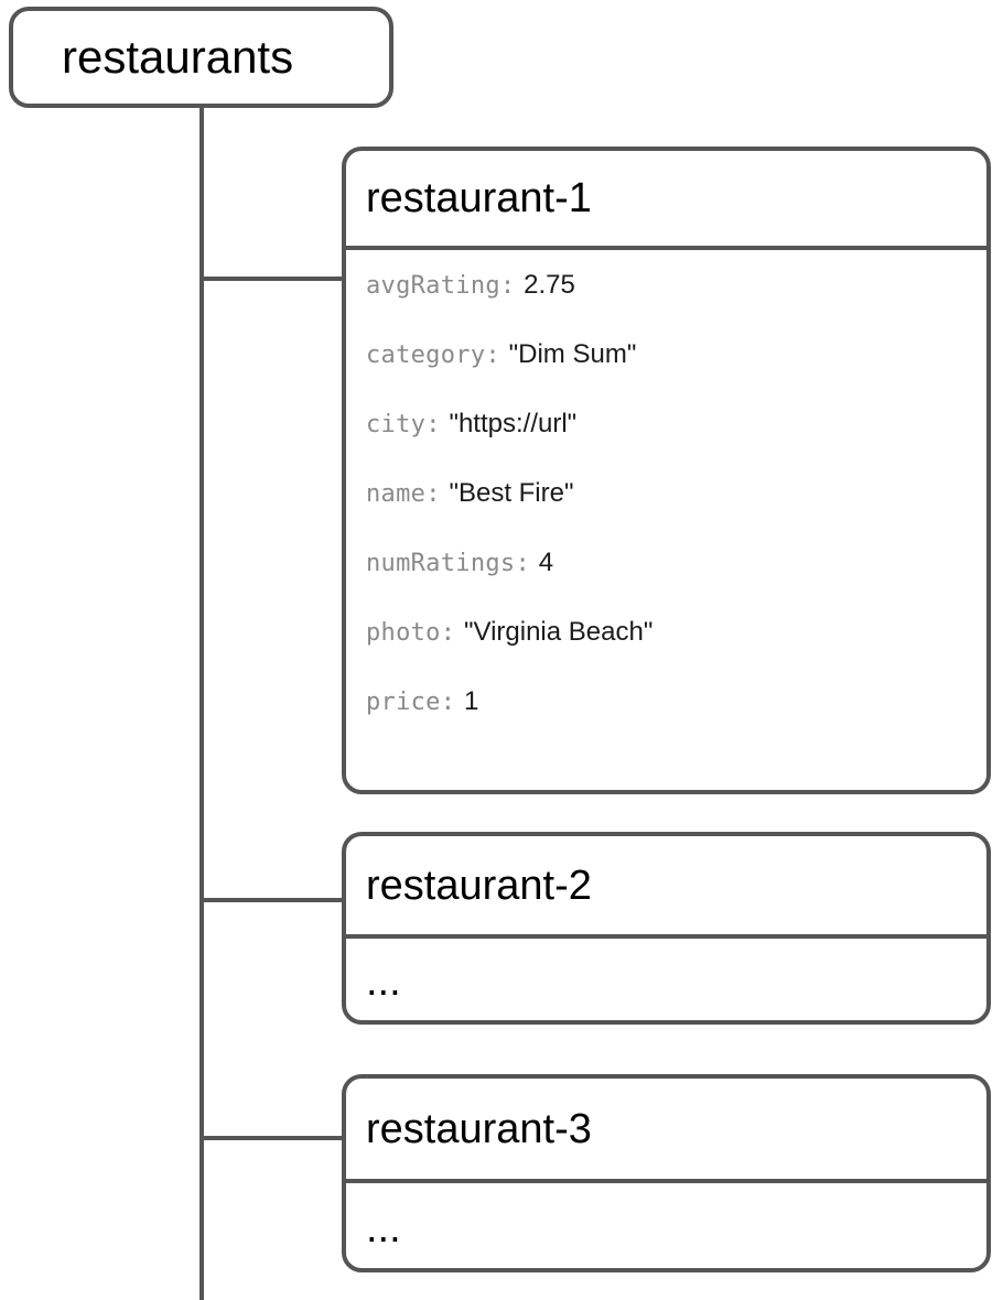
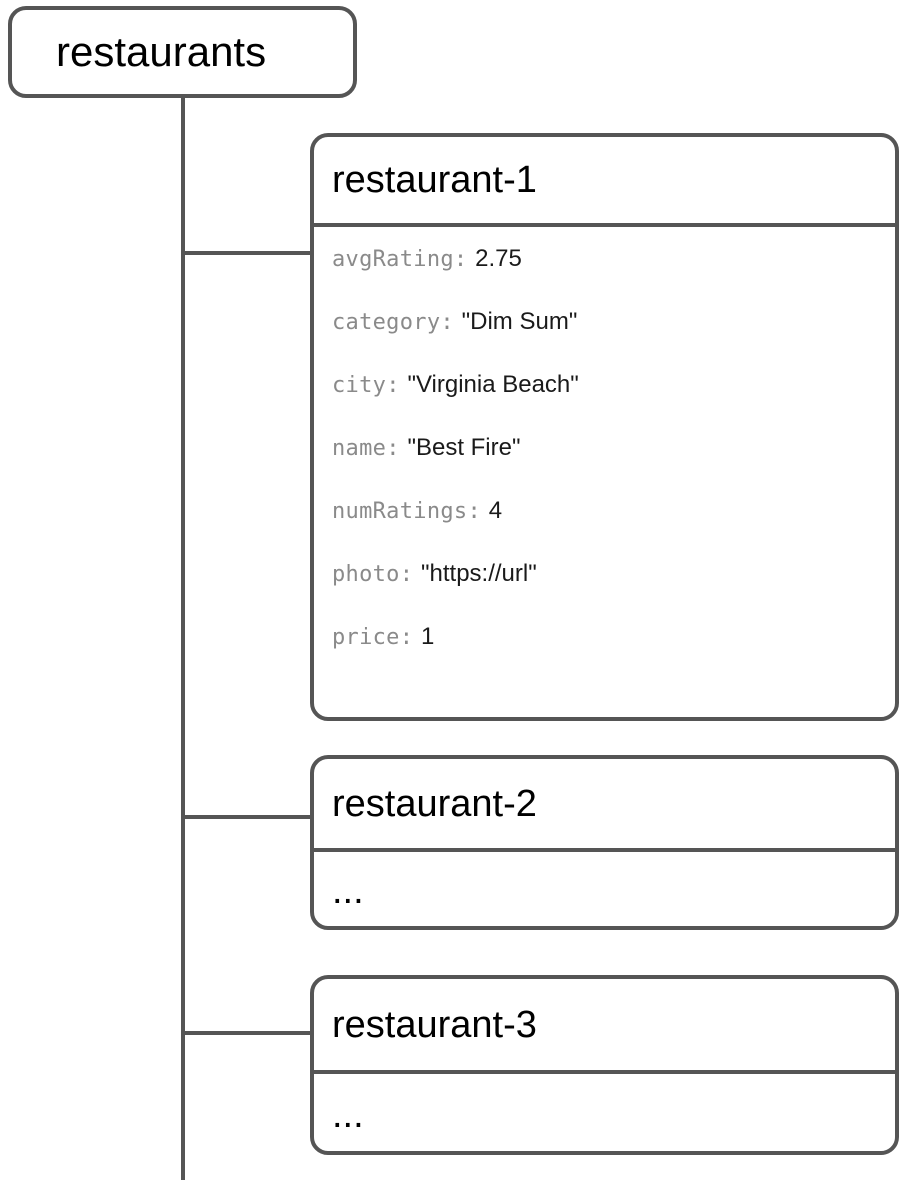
  restaurants
  restaurant-1
  avgRating
  :
  2.75
  category
  :
  "Dim Sum"
  city
  :
- "https://url"
+ "Virginia Beach"
  name
  :
  "Best Fire"
  numRatings
  :
  4
  photo
  :
- "Virginia Beach"
+ "https://url"
  price
  :
  1
  restaurant-2
  ...
  restaurant-3
  ...
